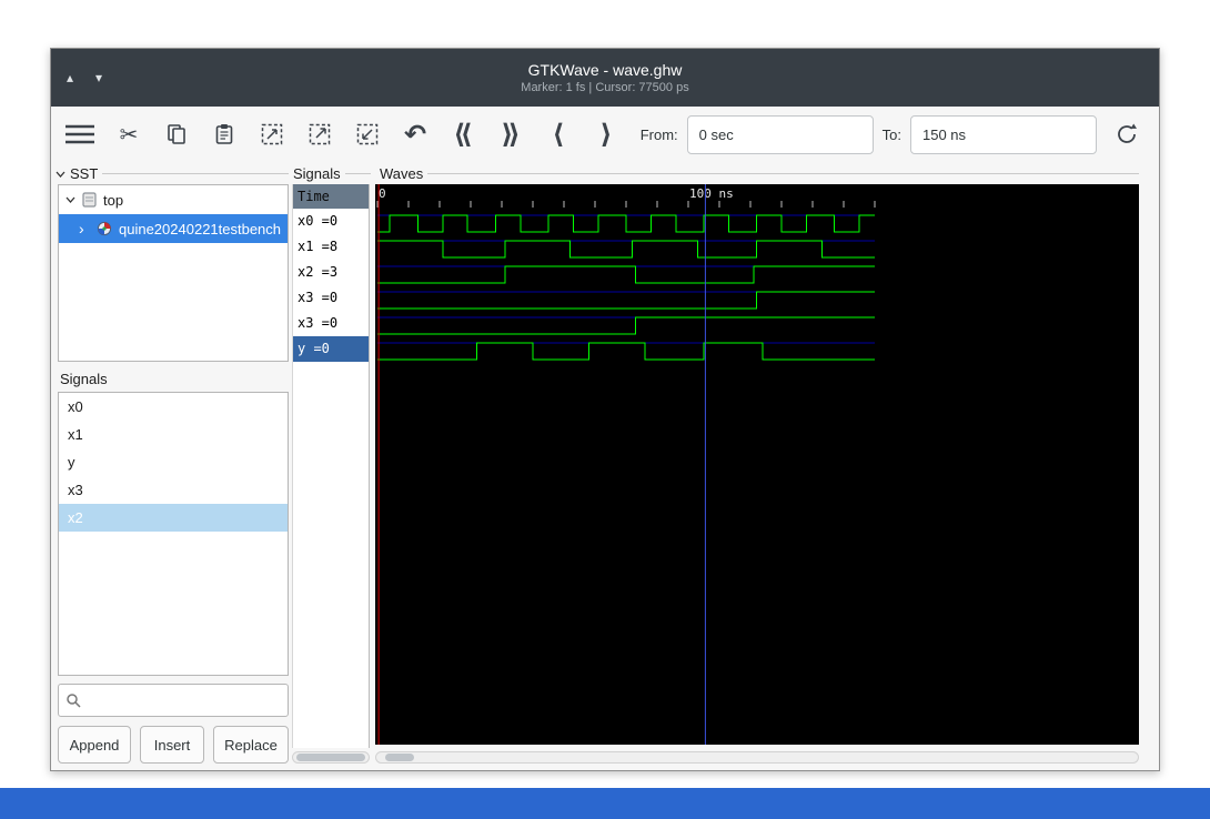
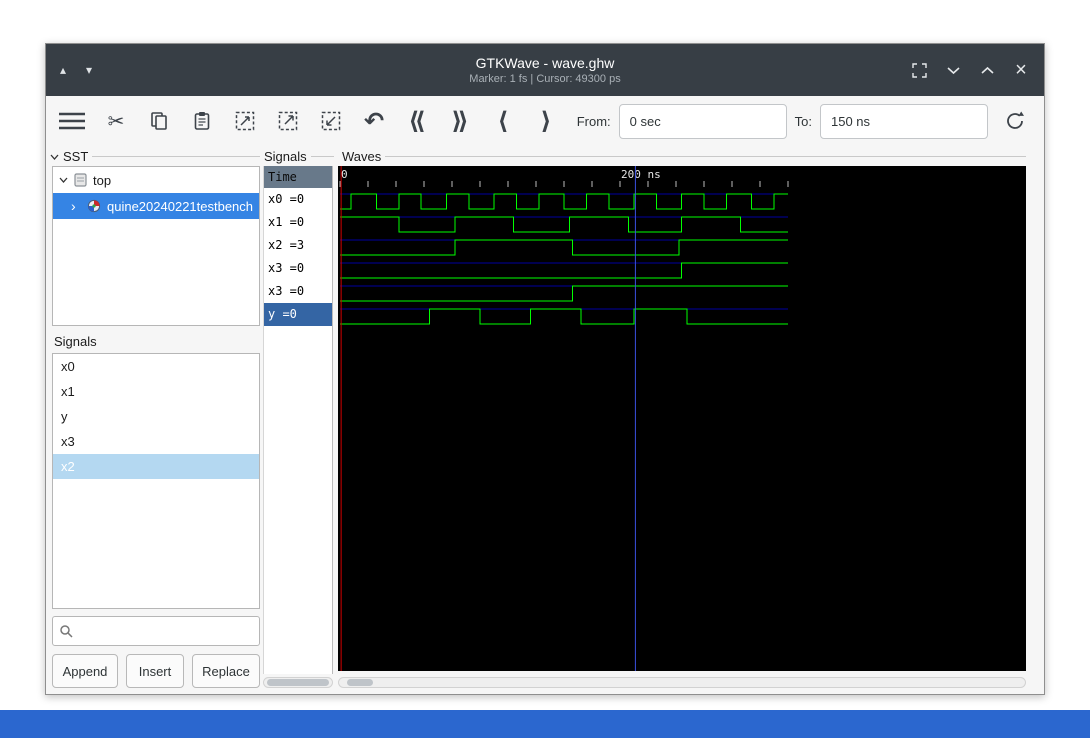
  ▴
  ▾
  GTKWave - wave.ghw
- Marker: 1 fs | Cursor: 77500 ps
+ Marker: 1 fs | Cursor: 49300 ps
+ ×
  ✂
  ↶
  ⟪
  ⟫
  ⟨
  ⟩
  From:
  0 sec
  To:
  150 ns
  SST
  Signals
  Waves
  Signals
  top
  ›
  quine20240221testbench
  x0
  x1
  y
  x3
  x2
  Append
  Insert
  Replace
  Time
  x0 =0
- x1 =8
+ x1 =0
  x2 =3
  x3 =0
  x3 =0
  y =0
  0
- 100 ns
+ 200 ns
